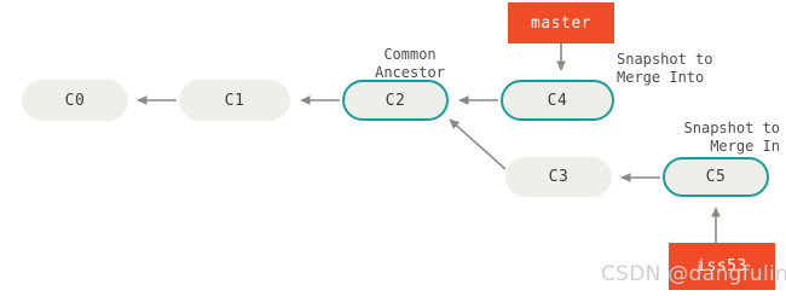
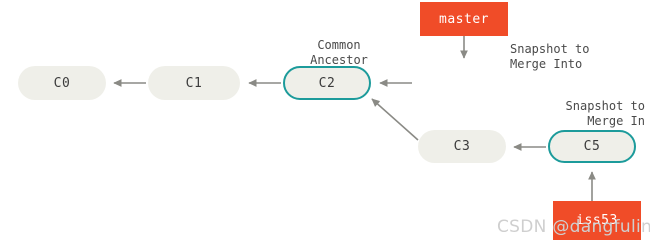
  C0
  C1
  C2
- C4
  C3
  C5
  master
  iss53
  Common
  Ancestor
  Snapshot to
  Merge Into
  Snapshot to
  Merge In
  CSDN @dangfulin
